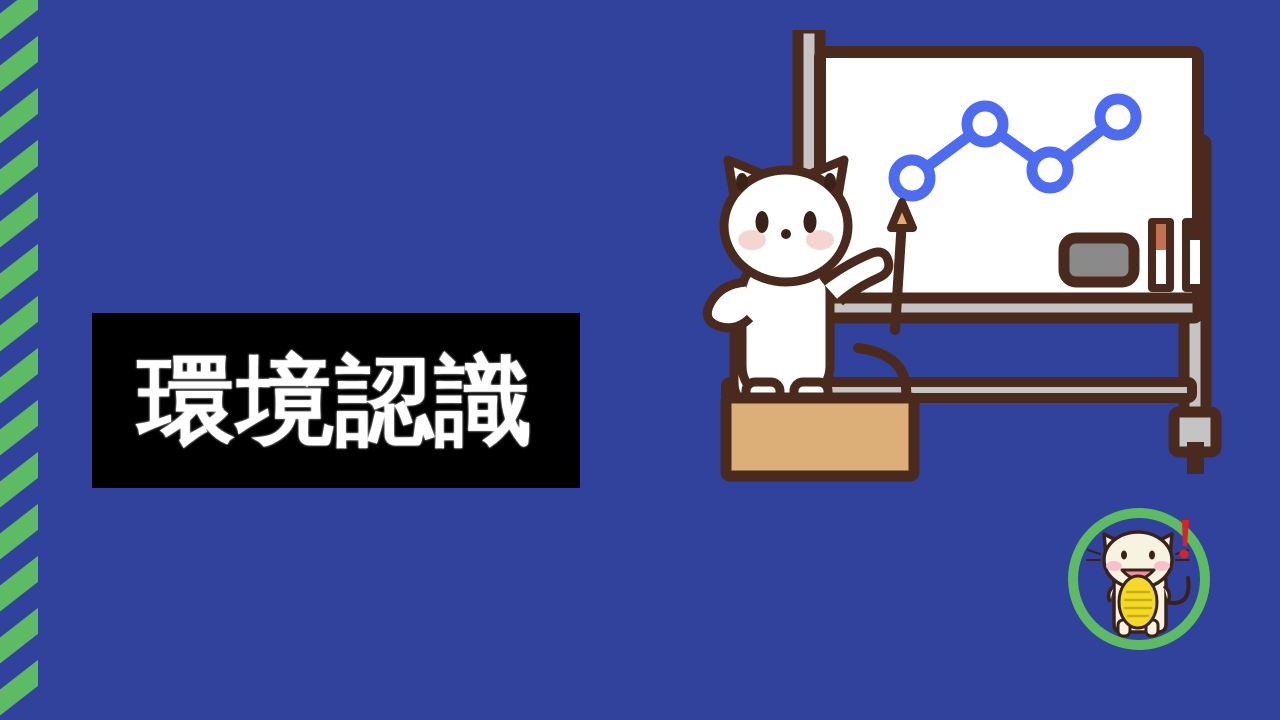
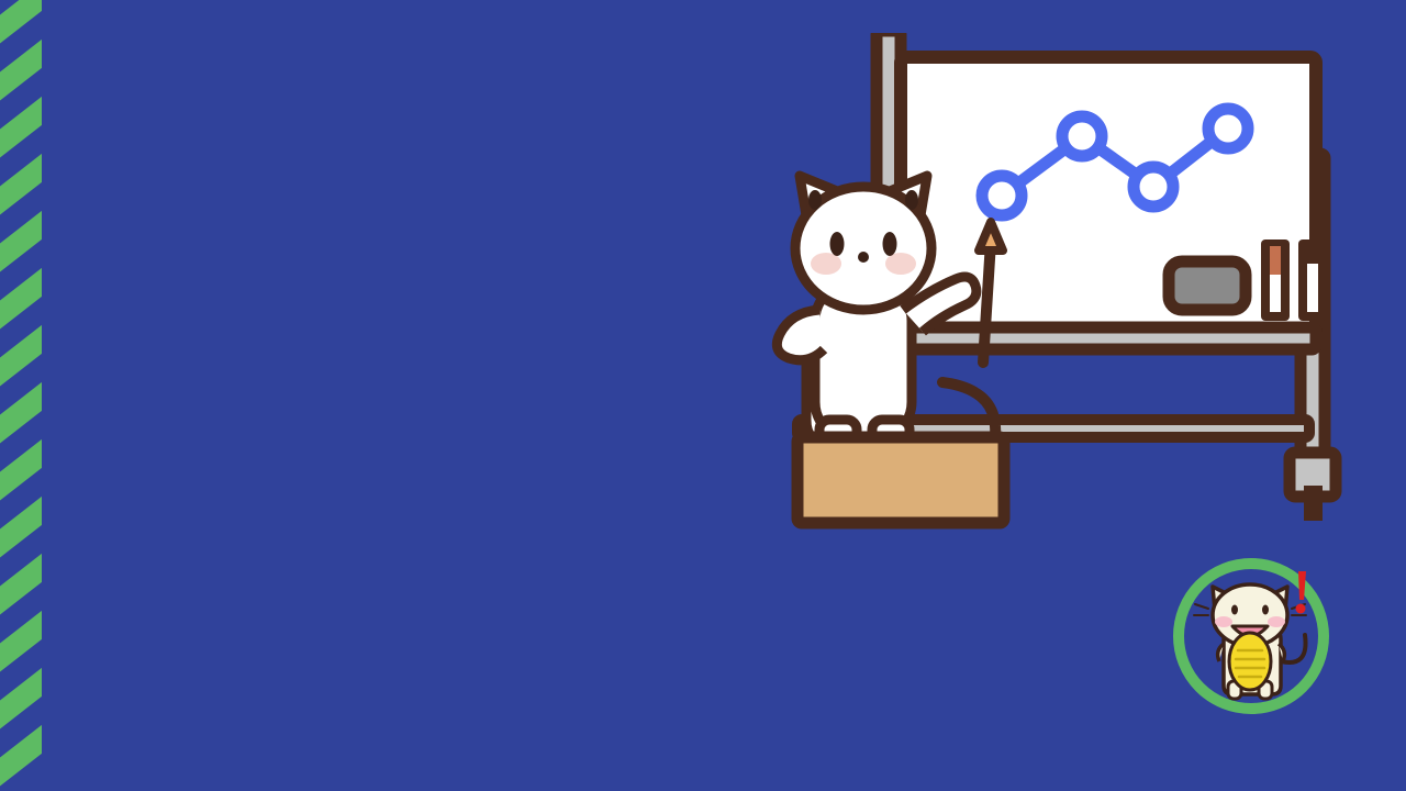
- 環境認識
